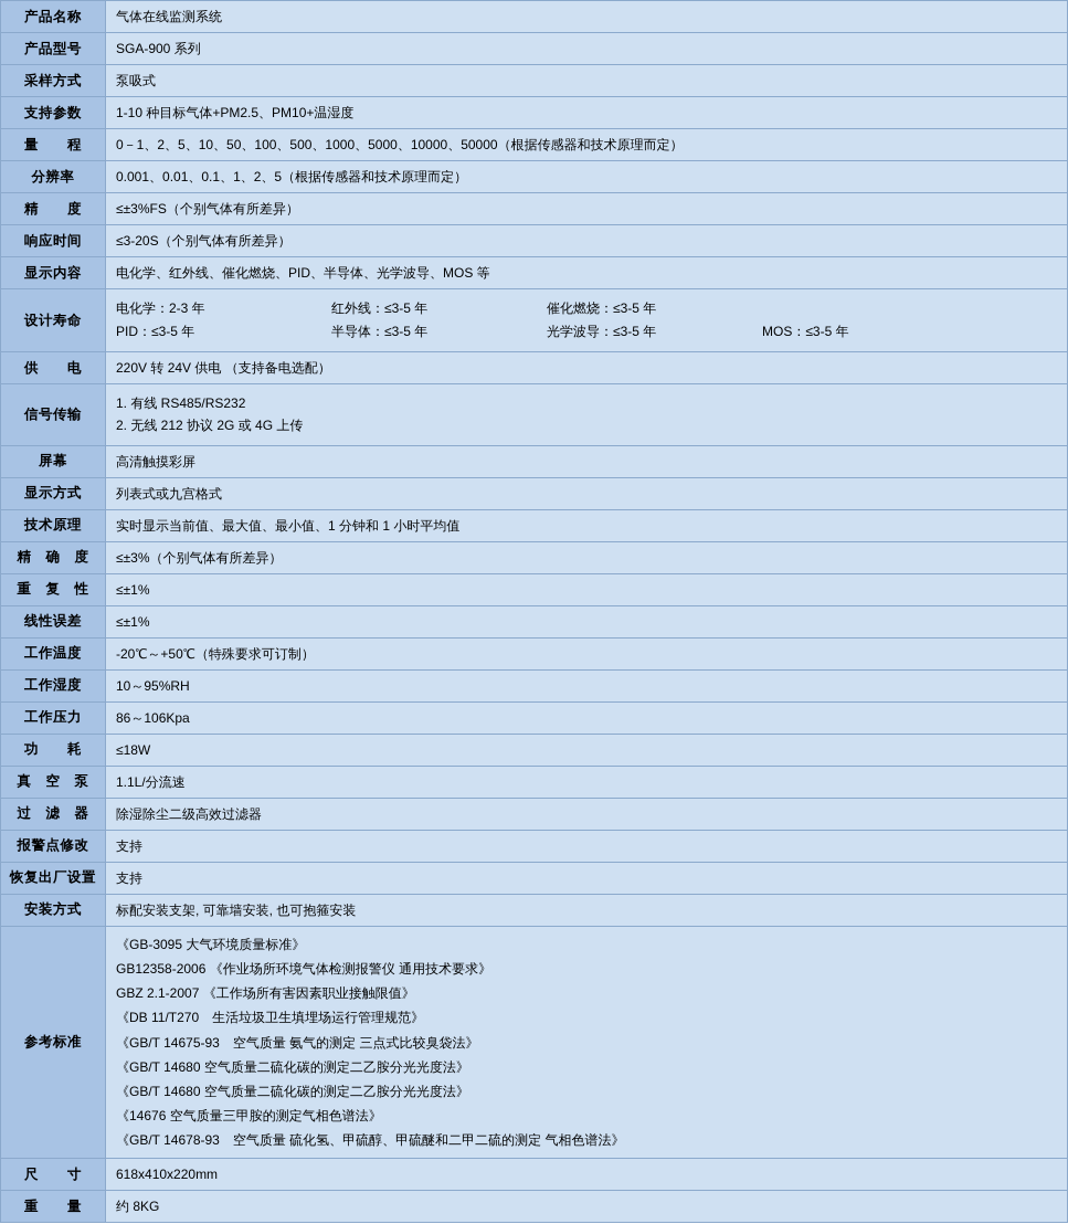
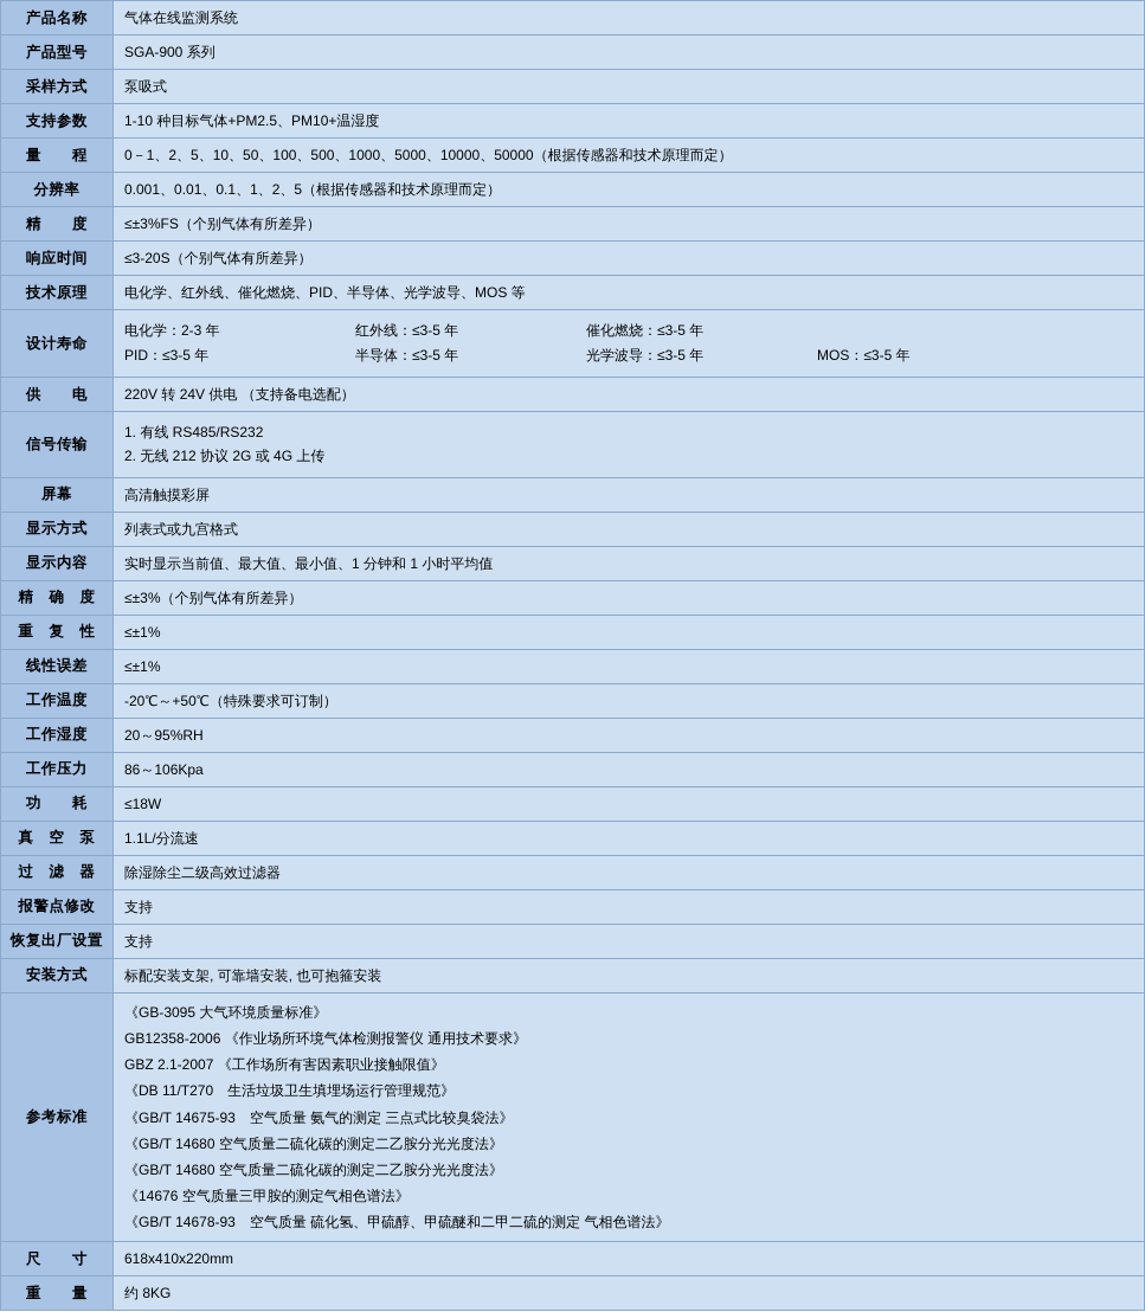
  产品名称	气体在线监测系统
  产品型号	SGA-900 系列
  采样方式	泵吸式
  支持参数	1-10 种目标气体+PM2.5、PM10+温湿度
  量 程	0－1、2、5、10、50、100、500、1000、5000、10000、50000（根据传感器和技术原理而定）
  分辨率	0.001、0.01、0.1、1、2、5（根据传感器和技术原理而定）
  精 度	≤±3%FS（个别气体有所差异）
  响应时间	≤3-20S（个别气体有所差异）
- 显示内容	电化学、红外线、催化燃烧、PID、半导体、光学波导、MOS 等
+ 技术原理	电化学、红外线、催化燃烧、PID、半导体、光学波导、MOS 等
  设计寿命	电化学：2-3 年 红外线：≤3-5 年 催化燃烧：≤3-5 年 PID：≤3-5 年 半导体：≤3-5 年 光学波导：≤3-5 年 MOS：≤3-5 年
  供 电	220V 转 24V 供电 （支持备电选配）
  信号传输	1. 有线 RS485/RS232 2. 无线 212 协议 2G 或 4G 上传
  屏幕	高清触摸彩屏
  显示方式	列表式或九宫格式
- 技术原理	实时显示当前值、最大值、最小值、1 分钟和 1 小时平均值
+ 显示内容	实时显示当前值、最大值、最小值、1 分钟和 1 小时平均值
  精 确 度	≤±3%（个别气体有所差异）
  重 复 性	≤±1%
  线性误差	≤±1%
  工作温度	-20℃～+50℃（特殊要求可订制）
- 工作湿度	10～95%RH
+ 工作湿度	20～95%RH
  工作压力	86～106Kpa
  功 耗	≤18W
  真 空 泵	1.1L/分流速
  过 滤 器	除湿除尘二级高效过滤器
  报警点修改	支持
  恢复出厂设置	支持
  安装方式	标配安装支架, 可靠墙安装, 也可抱箍安装
  参考标准	《GB-3095 大气环境质量标准》 GB12358-2006 《作业场所环境气体检测报警仪 通用技术要求》 GBZ 2.1-2007 《工作场所有害因素职业接触限值》 《DB 11/T270 生活垃圾卫生填埋场运行管理规范》 《GB/T 14675-93 空气质量 氨气的测定 三点式比较臭袋法》 《GB/T 14680 空气质量二硫化碳的测定二乙胺分光光度法》 《GB/T 14680 空气质量二硫化碳的测定二乙胺分光光度法》 《14676 空气质量三甲胺的测定气相色谱法》 《GB/T 14678-93 空气质量 硫化氢、甲硫醇、甲硫醚和二甲二硫的测定 气相色谱法》
  尺 寸	618x410x220mm
  重 量	约 8KG
